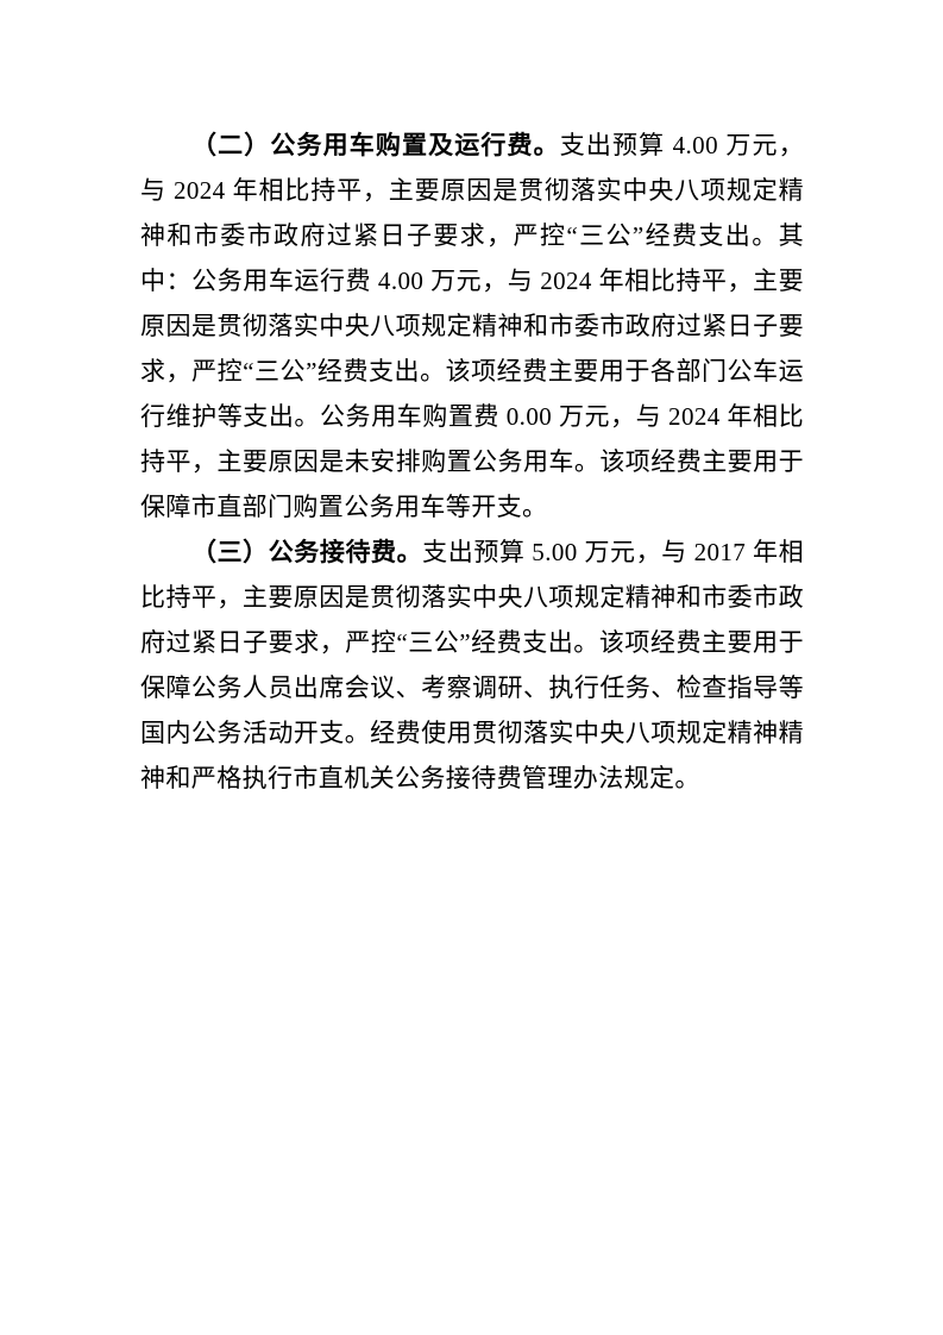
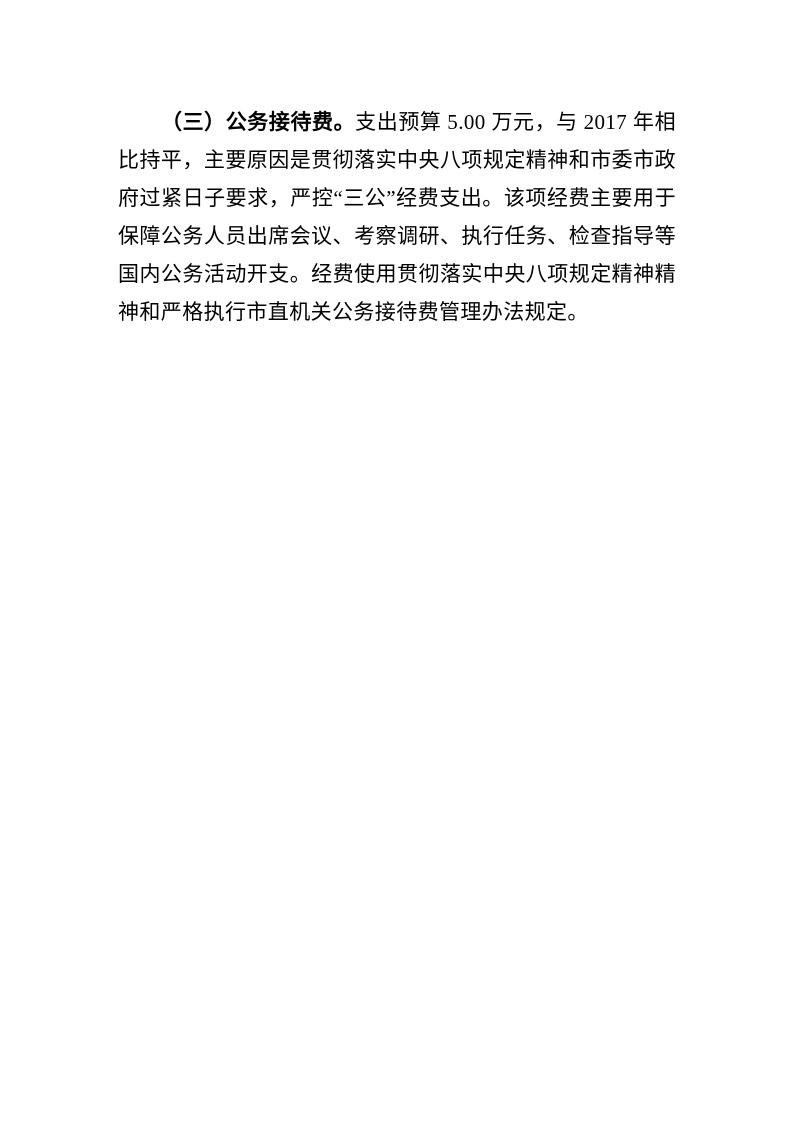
- （二）公务用车购置及运行费。支出预算 4.00 万元，与 2024 年相比持平，主要原因是贯彻落实中央八项规定精神和市委市政府过紧日子要求，严控“三公”经费支出。其中：公务用车运行费 4.00 万元，与 2024 年相比持平，主要原因是贯彻落实中央八项规定精神和市委市政府过紧日子要求，严控“三公”经费支出。该项经费主要用于各部门公车运行维护等支出。公务用车购置费 0.00 万元，与 2024 年相比持平，主要原因是未安排购置公务用车。该项经费主要用于保障市直部门购置公务用车等开支。
  （三）公务接待费。支出预算 5.00 万元，与 2017 年相比持平，主要原因是贯彻落实中央八项规定精神和市委市政府过紧日子要求，严控“三公”经费支出。该项经费主要用于保障公务人员出席会议、考察调研、执行任务、检查指导等国内公务活动开支。经费使用贯彻落实中央八项规定精神精神和严格执行市直机关公务接待费管理办法规定。
